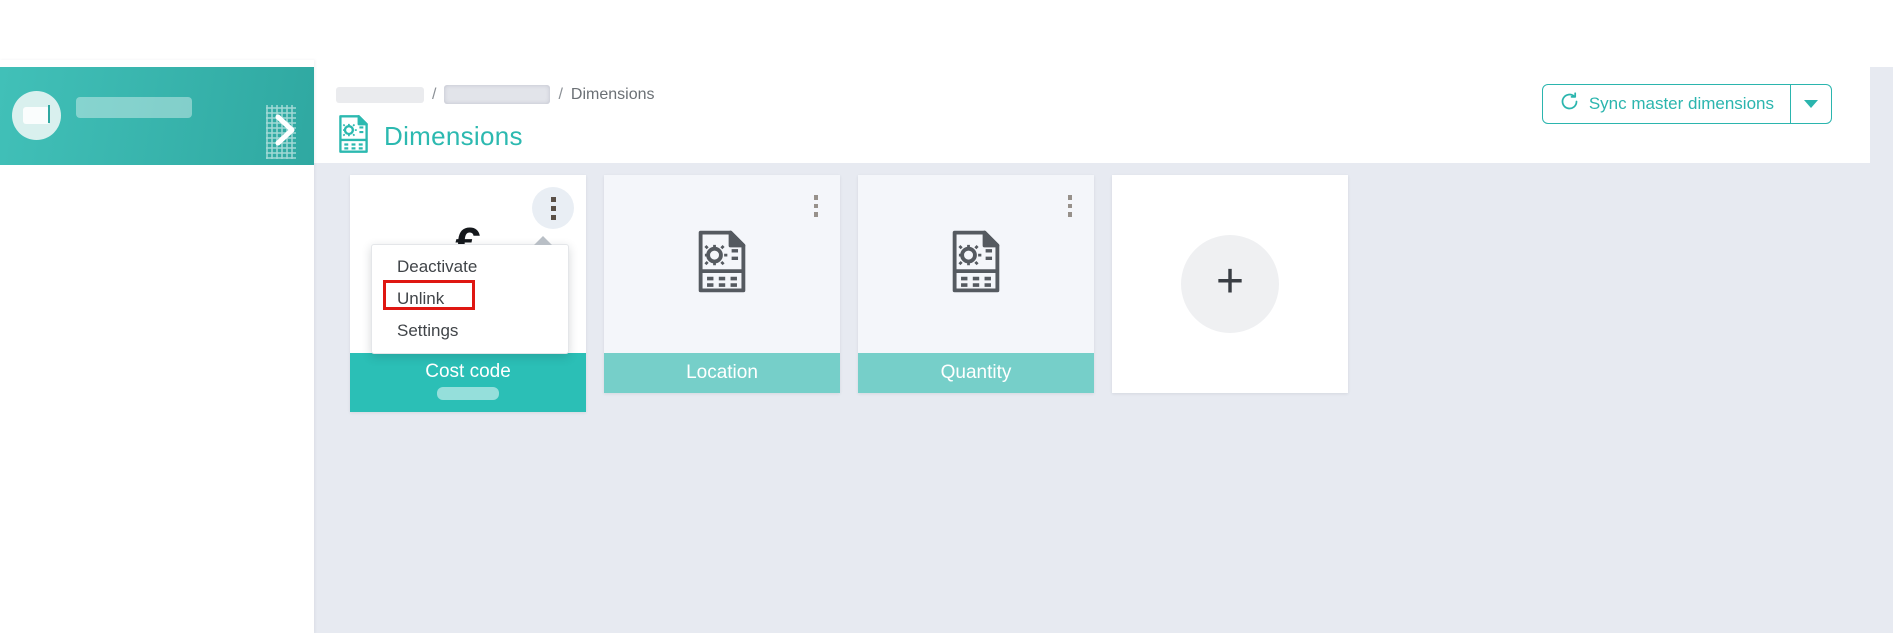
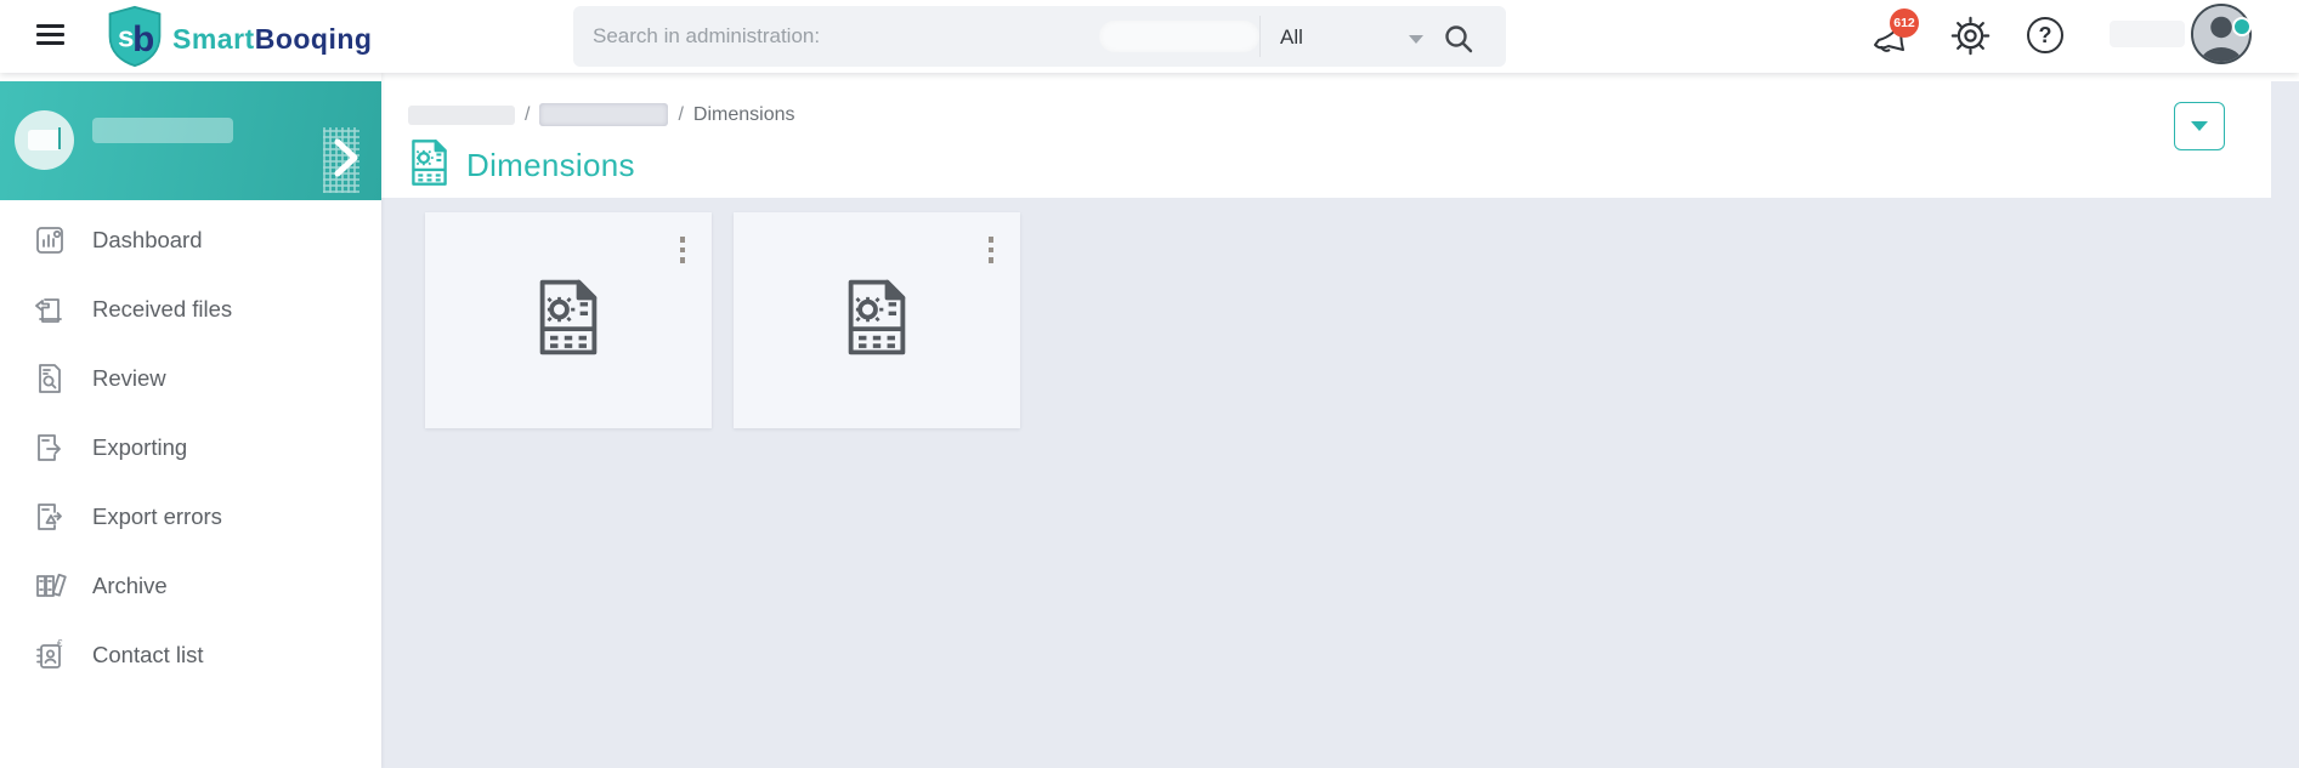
+ s
+ b
+ SmartBooqing
+ Search in administration:
+ All
+ 612
+ ?
+ Dashboard
+ Received files
+ Review
+ Exporting
+ Export errors
+ Archive
+ €
+ Contact list
  /
  /
  Dimensions
  Dimensions
- Sync master dimensions
- Deactivate
- Unlink
- Settings
- Cost code
- Location
- Quantity
- +
